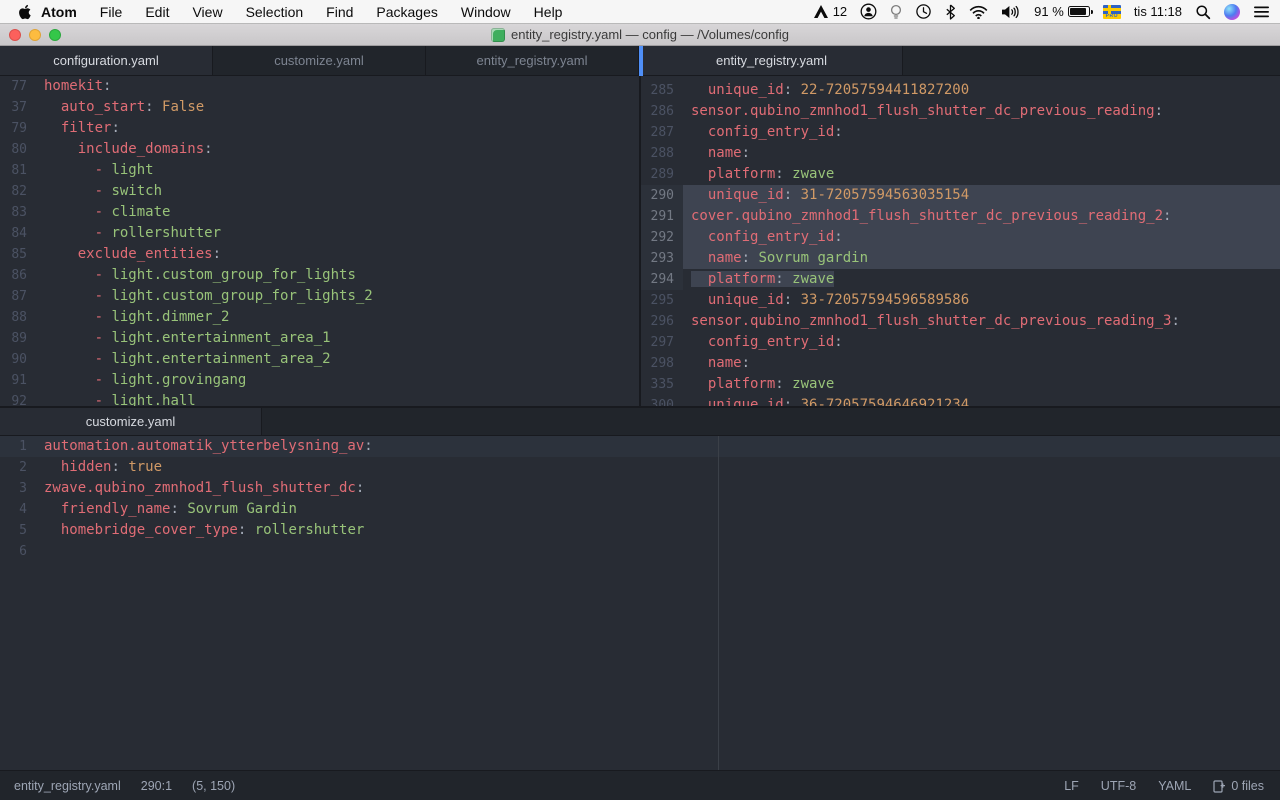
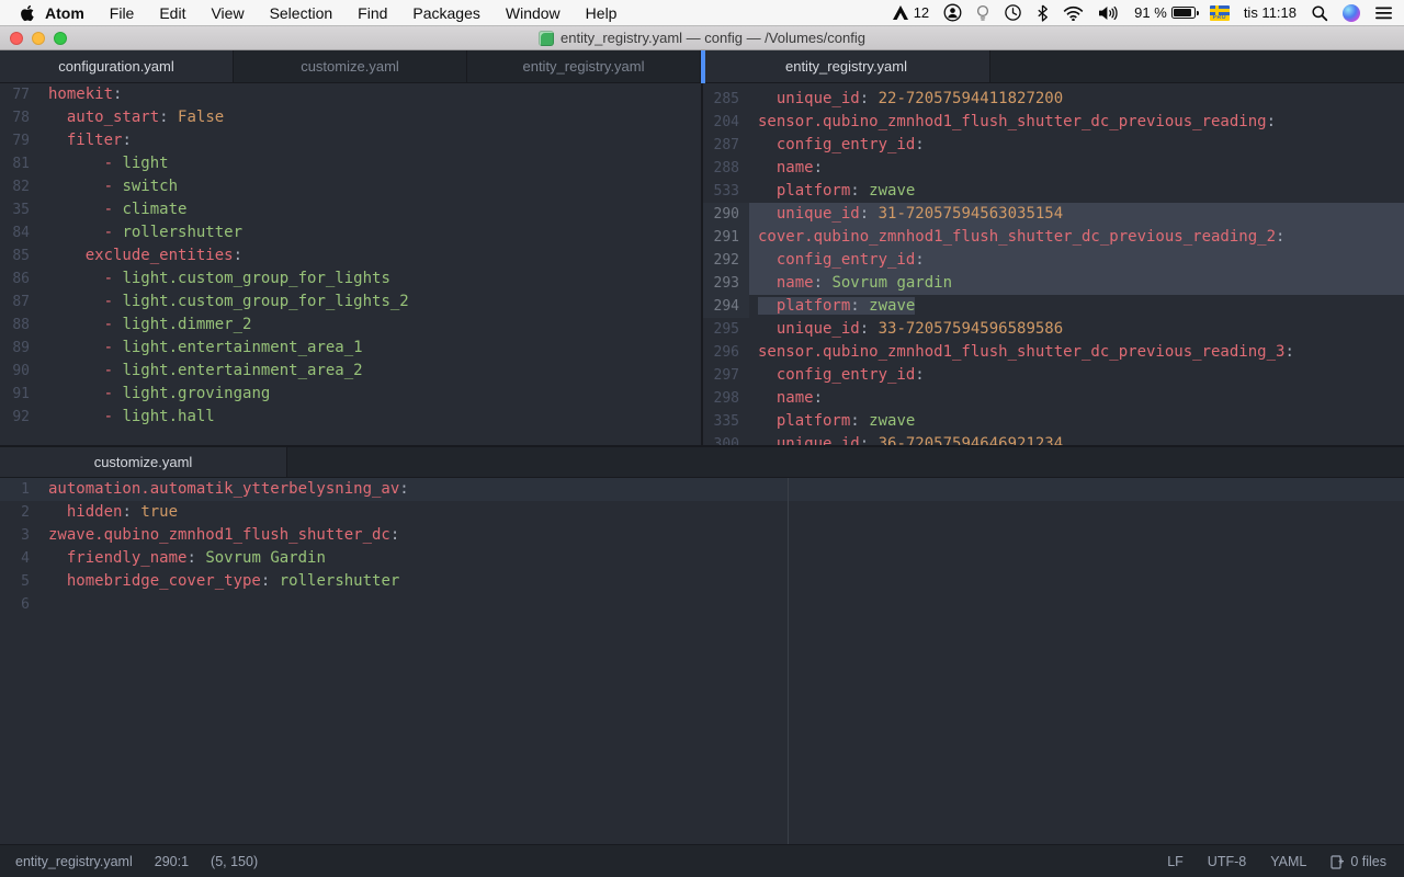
  Atom
  File
  Edit
  View
  Selection
  Find
  Packages
  Window
  Help
  12
  91 %
  tis 11:18
  entity_registry.yaml — config — /Volumes/config
  configuration.yaml
  customize.yaml
  entity_registry.yaml
  77
  homekit:
- 37
+ 78
  auto_start: False
  79
  filter:
- 80
- include_domains:
  81
  - light
  82
  - switch
- 83
+ 35
  - climate
  84
  - rollershutter
  85
  exclude_entities:
  86
  - light.custom_group_for_lights
  87
  - light.custom_group_for_lights_2
  88
  - light.dimmer_2
  89
  - light.entertainment_area_1
  90
  - light.entertainment_area_2
  91
  - light.grovingang
  92
  - light.hall
  entity_registry.yaml
  285
  unique_id: 22-72057594411827200
- 286
+ 204
  sensor.qubino_zmnhod1_flush_shutter_dc_previous_reading:
  287
  config_entry_id:
  288
  name:
- 289
+ 533
  platform: zwave
  290
  unique_id: 31-72057594563035154
  291
  cover.qubino_zmnhod1_flush_shutter_dc_previous_reading_2:
  292
  config_entry_id:
  293
  name: Sovrum gardin
  294
  platform: zwave
  295
  unique_id: 33-72057594596589586
  296
  sensor.qubino_zmnhod1_flush_shutter_dc_previous_reading_3:
  297
  config_entry_id:
  298
  name:
  335
  platform: zwave
  unique_id: 36-72057594646921234
  customize.yaml
  1
  automation.automatik_ytterbelysning_av:
  2
  hidden: true
  3
  zwave.qubino_zmnhod1_flush_shutter_dc:
  4
  friendly_name: Sovrum Gardin
  5
  homebridge_cover_type: rollershutter
  6
  entity_registry.yaml
  290:1
  (5, 150)
  LF
  UTF-8
  YAML
  0 files
